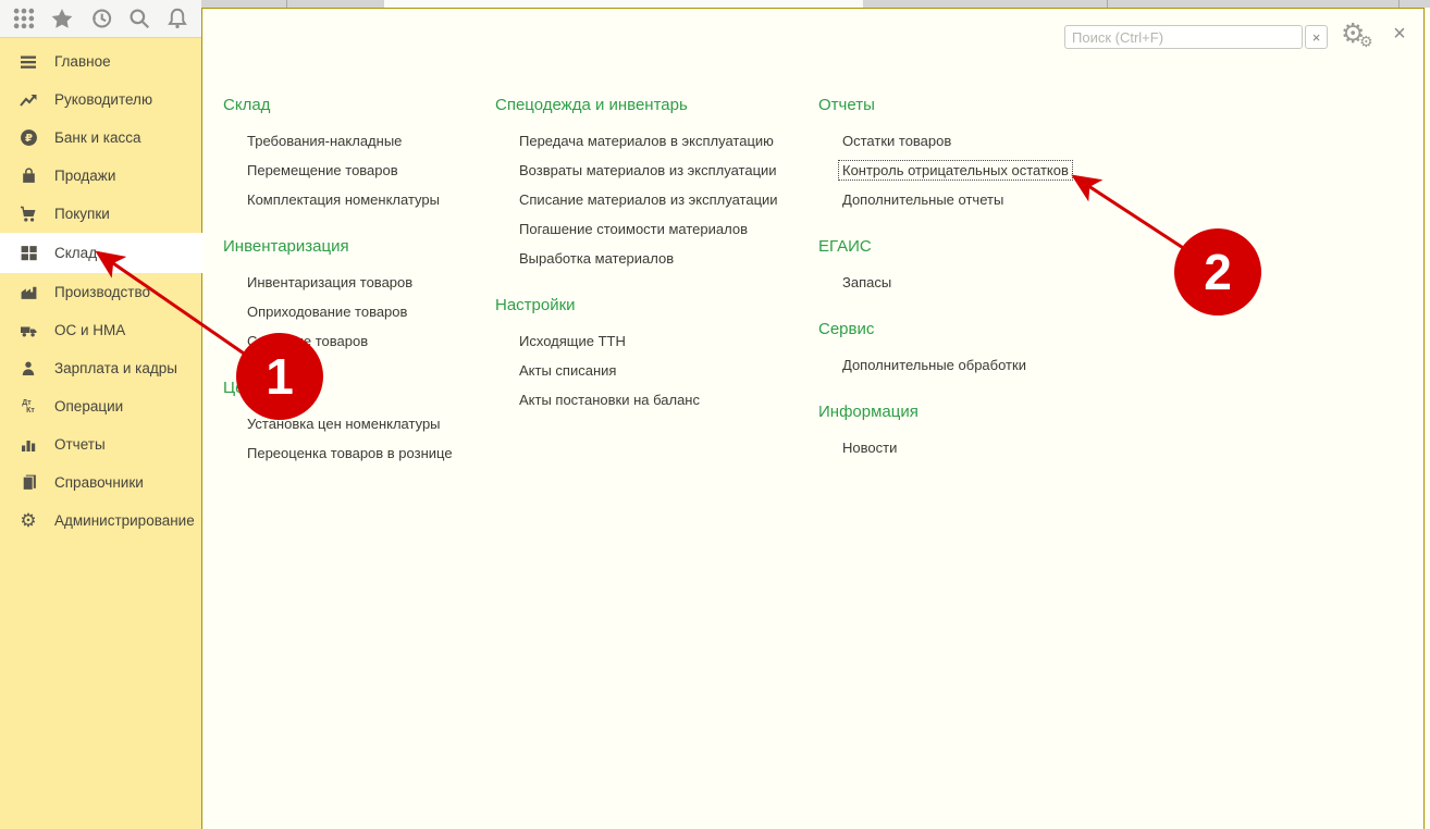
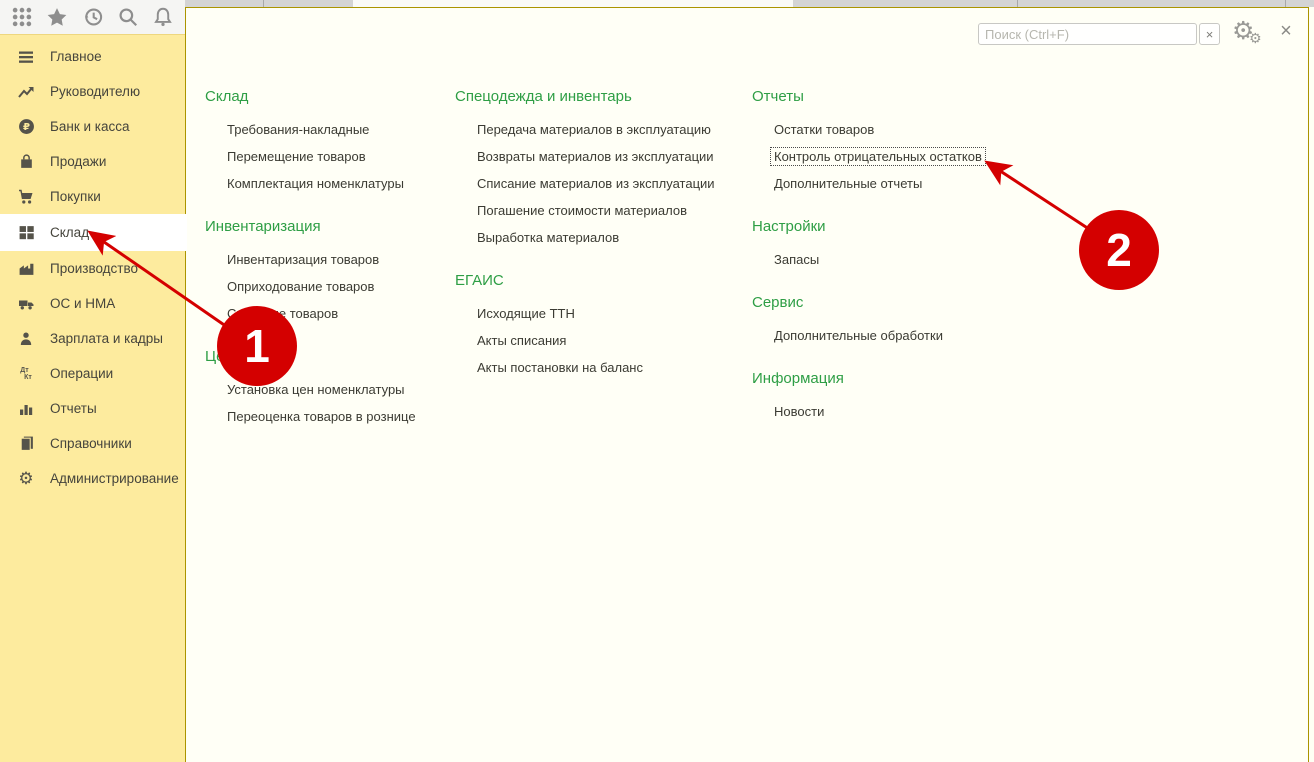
  Главное
  Руководителю
  ₽
  Банк и касса
  Продажи
  Покупки
  Склад
  Производство
  ОС и НМА
  Зарплата и кадры
  Операции
  Отчеты
  Справочники
  ⚙
  Администрирование
  Поиск (Ctrl+F)
  ×
  ⚙
  ⚙
  ×
  Склад
  Требования-накладные
  Перемещение товаров
  Комплектация номенклатуры
  Инвентаризация
  Инвентаризация товаров
  Оприходование товаров
  Установка цен номенклатуры
  Переоценка товаров в рознице
  Спецодежда и инвентарь
  Передача материалов в эксплуатацию
  Возвраты материалов из эксплуатации
  Списание материалов из эксплуатации
  Погашение стоимости материалов
  Выработка материалов
- Настройки
+ ЕГАИС
  Исходящие ТТН
  Акты списания
  Акты постановки на баланс
  Отчеты
  Остатки товаров
  Контроль отрицательных остатков
  Дополнительные отчеты
- ЕГАИС
+ Настройки
  Запасы
  Сервис
  Дополнительные обработки
  Информация
  Новости
  1
  2
